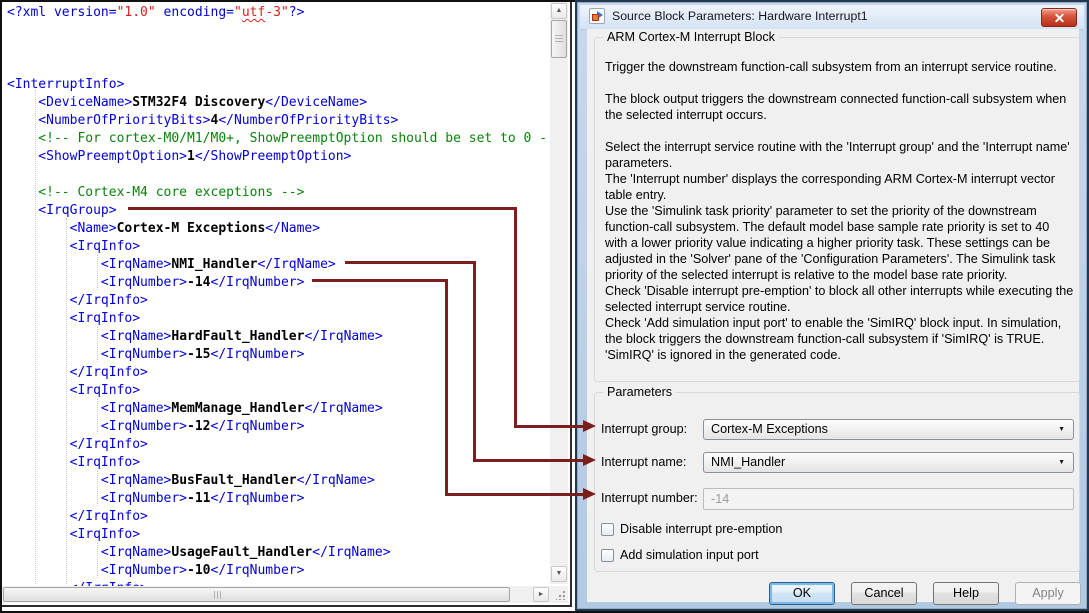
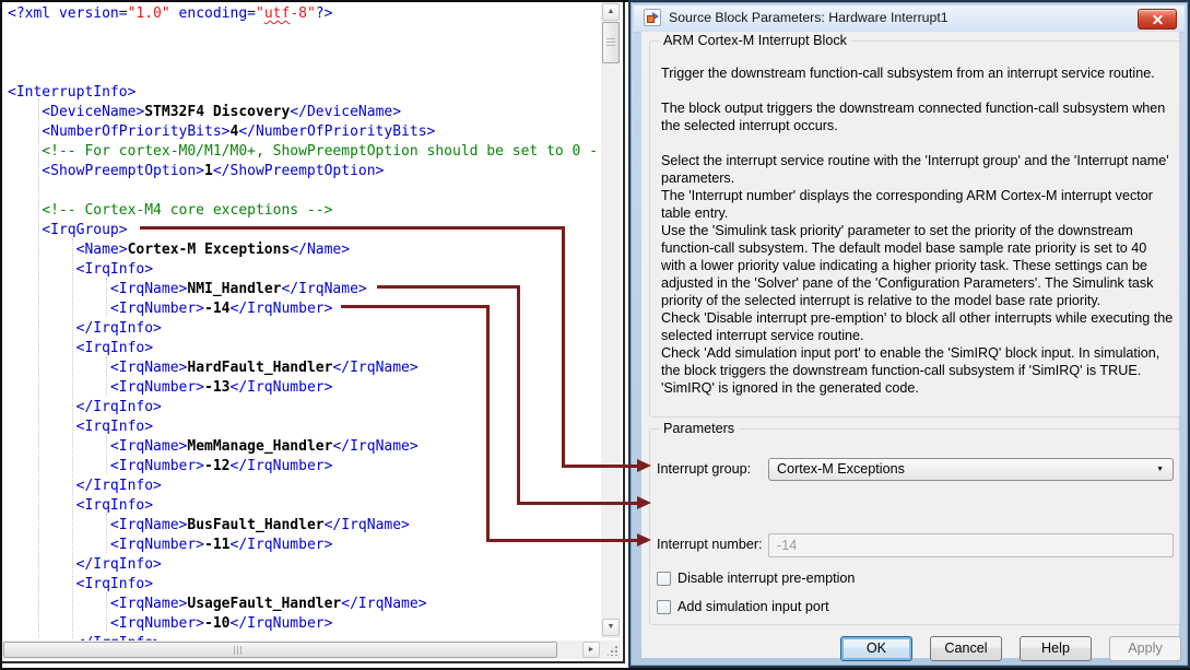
- <?xml version="1.0" encoding="utf-3"?>
+ <?xml version="1.0" encoding="utf-8"?>
  <InterruptInfo>
  <DeviceName>STM32F4 Discovery</DeviceName>
  <NumberOfPriorityBits>4</NumberOfPriorityBits>
  <!-- For cortex-M0/M1/M0+, ShowPreemptOption should be set to 0 -
  <ShowPreemptOption>1</ShowPreemptOption>
  <!-- Cortex-M4 core exceptions -->
  <IrqGroup>
  <Name>Cortex-M Exceptions</Name>
  <IrqInfo>
  <IrqName>NMI_Handler</IrqName>
  <IrqNumber>-14</IrqNumber>
  </IrqInfo>
  <IrqInfo>
  <IrqName>HardFault_Handler</IrqName>
- <IrqNumber>-15</IrqNumber>
+ <IrqNumber>-13</IrqNumber>
  </IrqInfo>
  <IrqInfo>
  <IrqName>MemManage_Handler</IrqName>
  <IrqNumber>-12</IrqNumber>
  </IrqInfo>
  <IrqInfo>
  <IrqName>BusFault_Handler</IrqName>
  <IrqNumber>-11</IrqNumber>
  </IrqInfo>
  <IrqInfo>
  <IrqName>UsageFault_Handler</IrqName>
  <IrqNumber>-10</IrqNumber>
  Source Block Parameters: Hardware Interrupt1
  ARM Cortex-M Interrupt Block
  Trigger the downstream function-call subsystem from an interrupt service routine.
  The block output triggers the downstream connected function-call subsystem when the selected interrupt occurs.
  Select the interrupt service routine with the 'Interrupt group' and the 'Interrupt name' parameters.
  The 'Interrupt number' displays the corresponding ARM Cortex-M interrupt vector table entry.
  Use the 'Simulink task priority' parameter to set the priority of the downstream function-call subsystem. The default model base sample rate priority is set to 40 with a lower priority value indicating a higher priority task. These settings can be adjusted in the 'Solver' pane of the 'Configuration Parameters'. The Simulink task priority of the selected interrupt is relative to the model base rate priority.
  Check 'Disable interrupt pre-emption' to block all other interrupts while executing the selected interrupt service routine.
  Check 'Add simulation input port' to enable the 'SimIRQ' block input. In simulation, the block triggers the downstream function-call subsystem if 'SimIRQ' is TRUE.
  'SimIRQ' is ignored in the generated code.
  Parameters
  Interrupt group:
  Cortex-M Exceptions
- Interrupt name:
- NMI_Handler
  Interrupt number:
  -14
  Disable interrupt pre-emption
  Add simulation input port
  OK
  Cancel
  Help
  Apply
